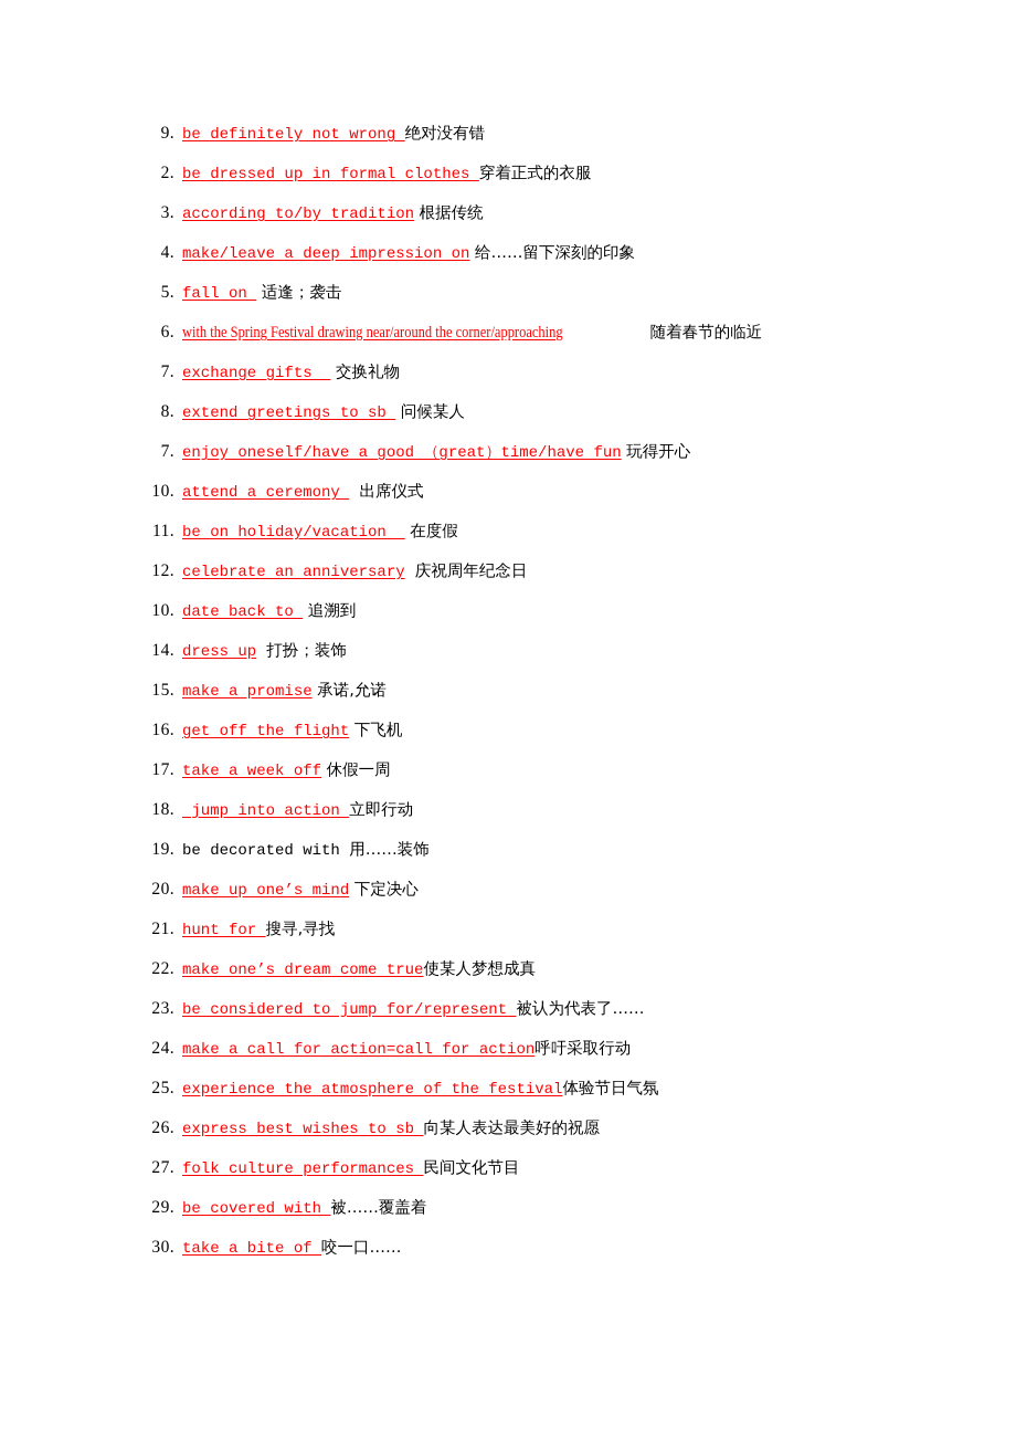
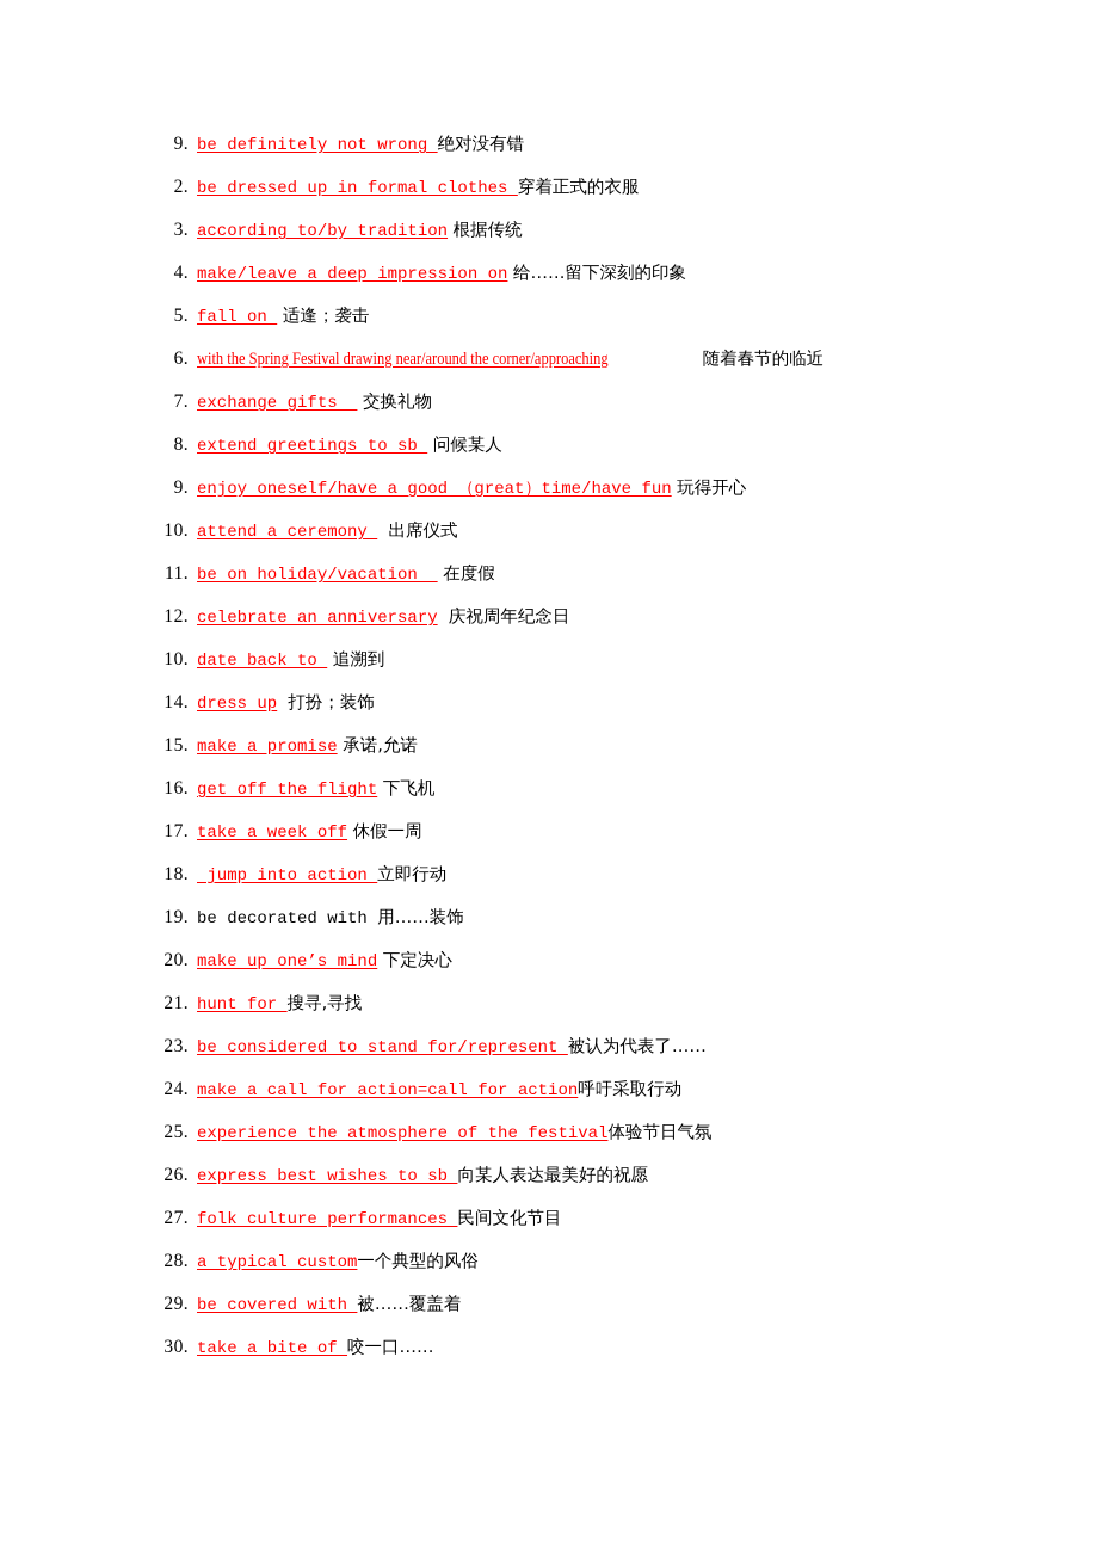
  9. be definitely not wrong 绝对没有错
  2. be dressed up in formal clothes 穿着正式的衣服
  3. according to/by tradition 根据传统
  4. make/leave a deep impression on 给……留下深刻的印象
  5. fall on 适逢；袭击
  6. with the Spring Festival drawing near/around the corner/approaching 随着春节的临近
  7. exchange gifts 交换礼物
  8. extend greetings to sb 问候某人
- 7. enjoy oneself/have a good （great）time/have fun 玩得开心
+ 9. enjoy oneself/have a good （great）time/have fun 玩得开心
  10. attend a ceremony 出席仪式
  11. be on holiday/vacation 在度假
  12. celebrate an anniversary 庆祝周年纪念日
  10. date back to 追溯到
  14. dress up 打扮；装饰
  15. make a promise 承诺,允诺
  16. get off the flight 下飞机
  17. take a week off 休假一周
  18. jump into action 立即行动
  19. be decorated with 用……装饰
  20. make up one’s mind 下定决心
  21. hunt for 搜寻,寻找
- 22. make one’s dream come true使某人梦想成真
- 23. be considered to jump for/represent 被认为代表了……
+ 23. be considered to stand for/represent 被认为代表了……
  24. make a call for action=call for action呼吁采取行动
  25. experience the atmosphere of the festival体验节日气氛
  26. express best wishes to sb 向某人表达最美好的祝愿
  27. folk culture performances 民间文化节目
+ 28. a typical custom一个典型的风俗
  29. be covered with 被……覆盖着
  30. take a bite of 咬一口……
